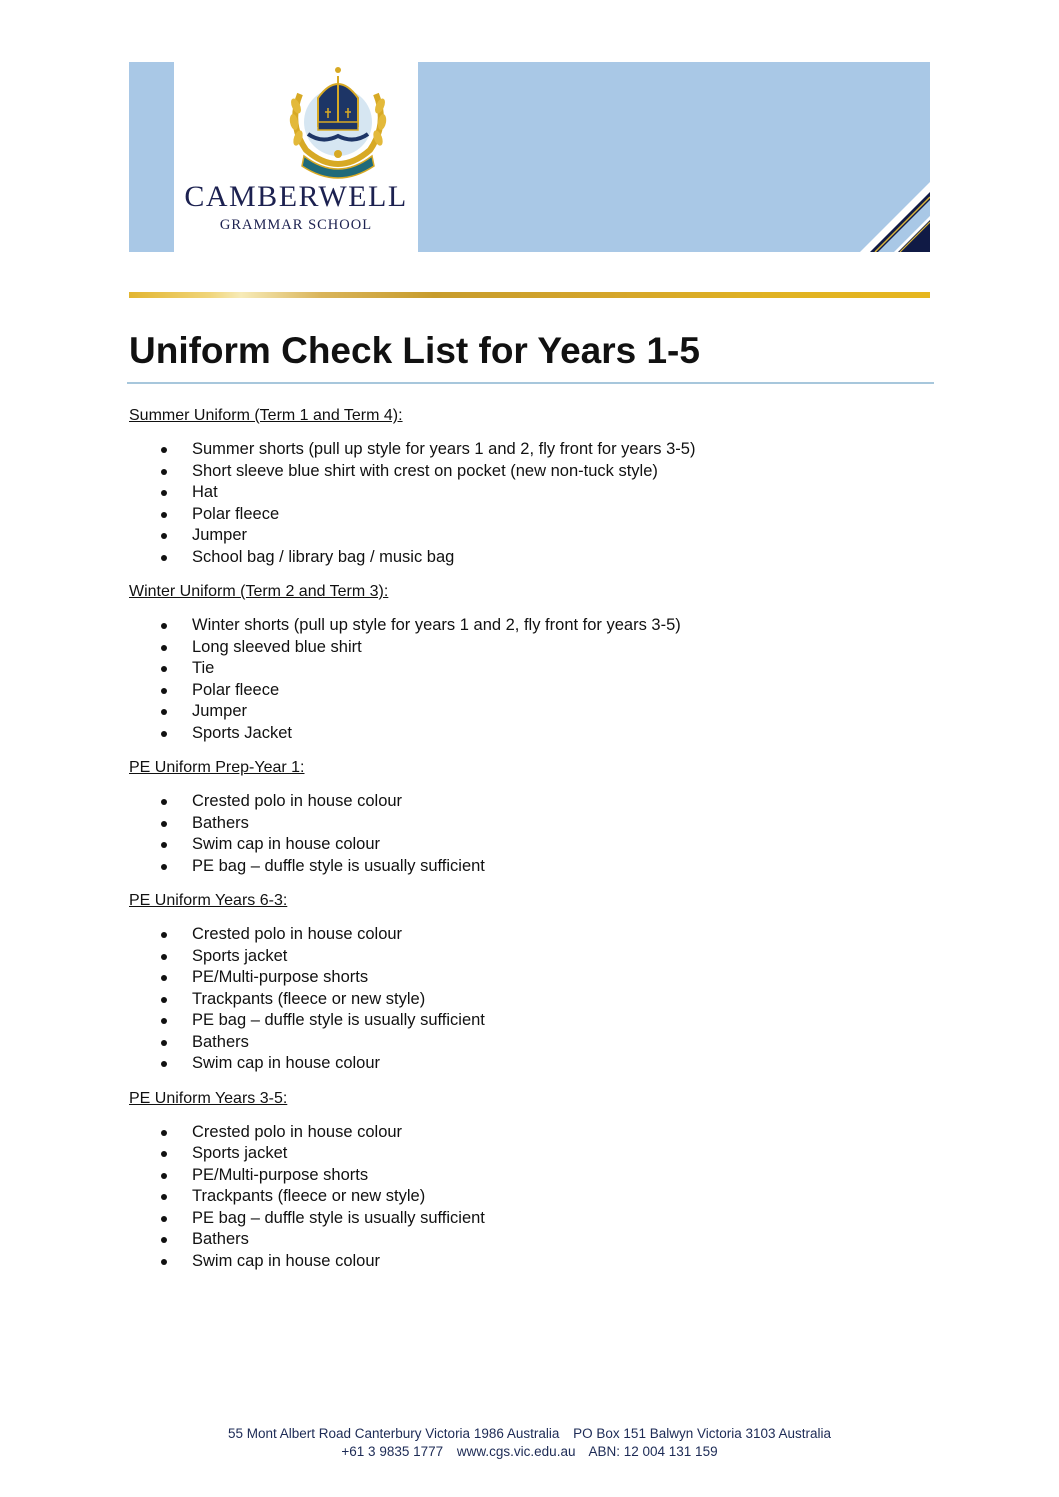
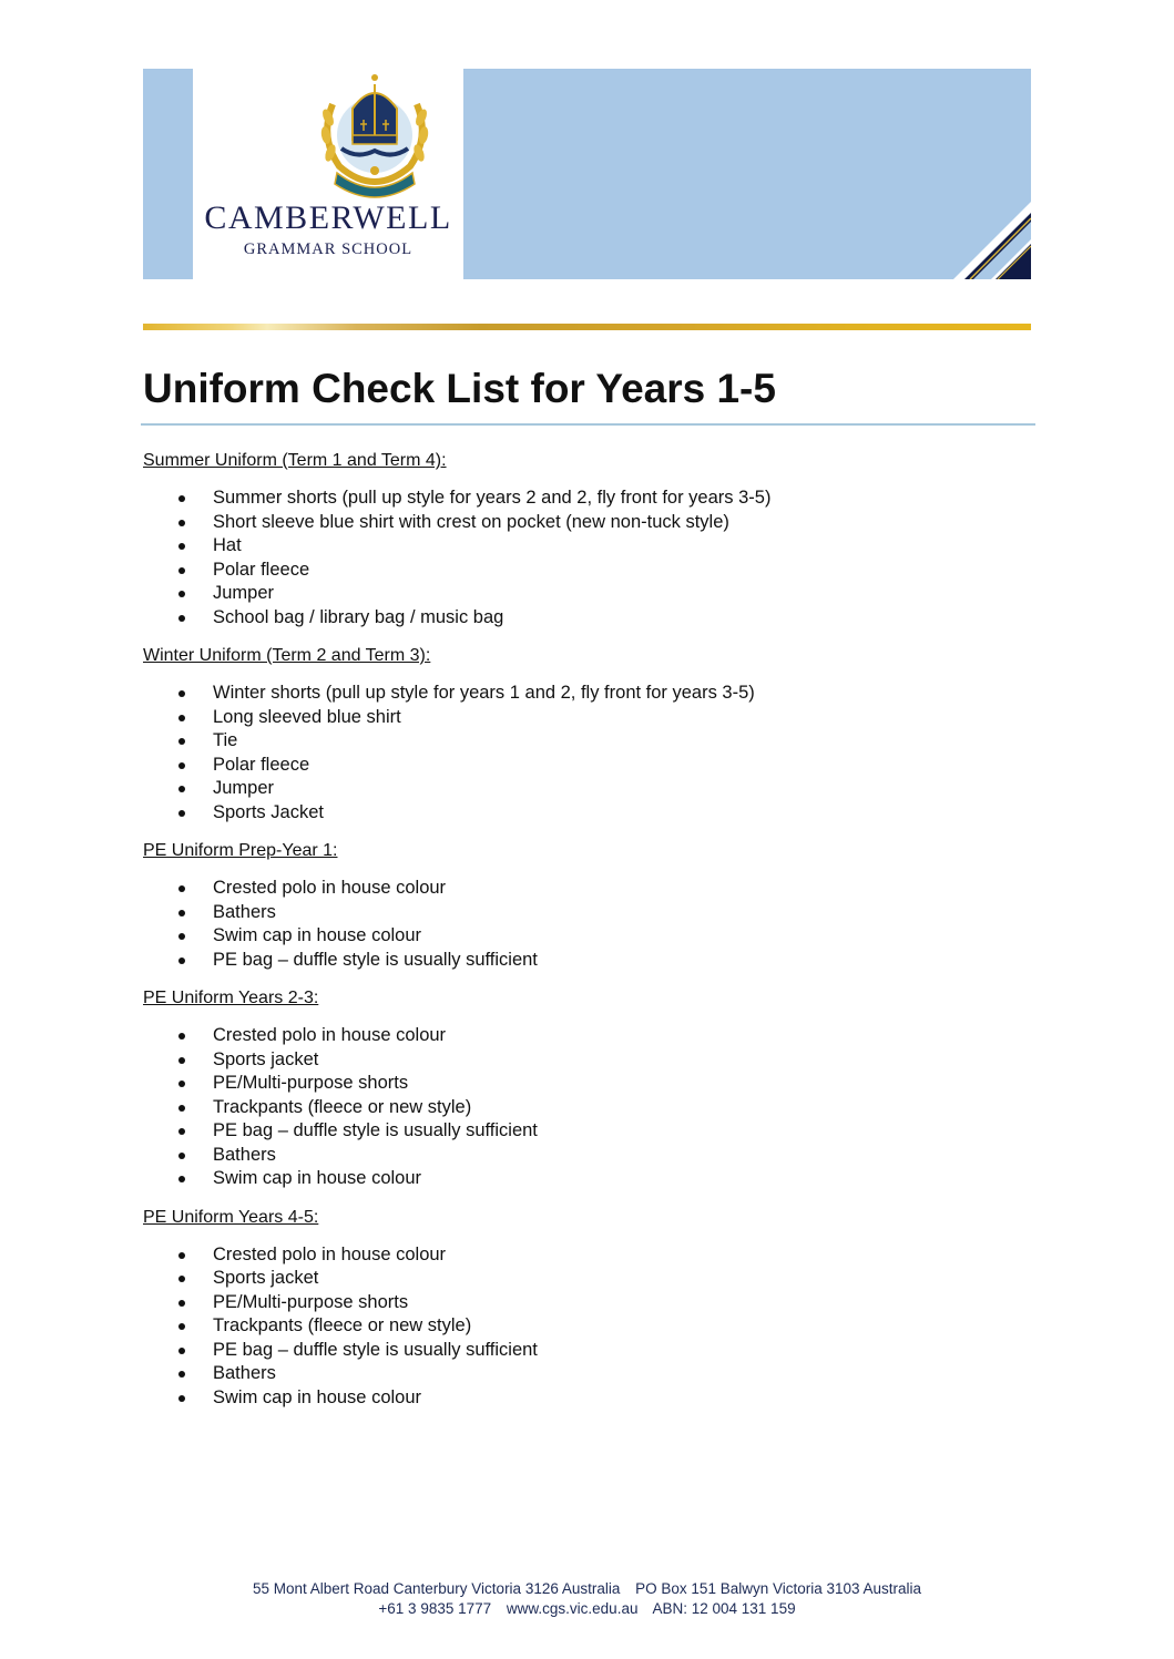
  CAMBERWELL
  GRAMMAR SCHOOL
  Uniform Check List for Years 1-5
  Summer Uniform (Term 1 and Term 4):
- Summer shorts (pull up style for years 1 and 2, fly front for years 3-5)
+ Summer shorts (pull up style for years 2 and 2, fly front for years 3-5)
  Short sleeve blue shirt with crest on pocket (new non-tuck style)
  Hat
  Polar fleece
  Jumper
  School bag / library bag / music bag
  Winter Uniform (Term 2 and Term 3):
  Winter shorts (pull up style for years 1 and 2, fly front for years 3-5)
  Long sleeved blue shirt
  Tie
  Polar fleece
  Jumper
  Sports Jacket
  PE Uniform Prep-Year 1:
  Crested polo in house colour
  Bathers
  Swim cap in house colour
  PE bag – duffle style is usually sufficient
- PE Uniform Years 6-3:
+ PE Uniform Years 2-3:
  Crested polo in house colour
  Sports jacket
  PE/Multi-purpose shorts
  Trackpants (fleece or new style)
  PE bag – duffle style is usually sufficient
  Bathers
  Swim cap in house colour
- PE Uniform Years 3-5:
+ PE Uniform Years 4-5:
  Crested polo in house colour
  Sports jacket
  PE/Multi-purpose shorts
  Trackpants (fleece or new style)
  PE bag – duffle style is usually sufficient
  Bathers
  Swim cap in house colour
- 55 Mont Albert Road Canterbury Victoria 1986 Australia PO Box 151 Balwyn Victoria 3103 Australia
+ 55 Mont Albert Road Canterbury Victoria 3126 Australia PO Box 151 Balwyn Victoria 3103 Australia
  +61 3 9835 1777 www.cgs.vic.edu.au ABN: 12 004 131 159
